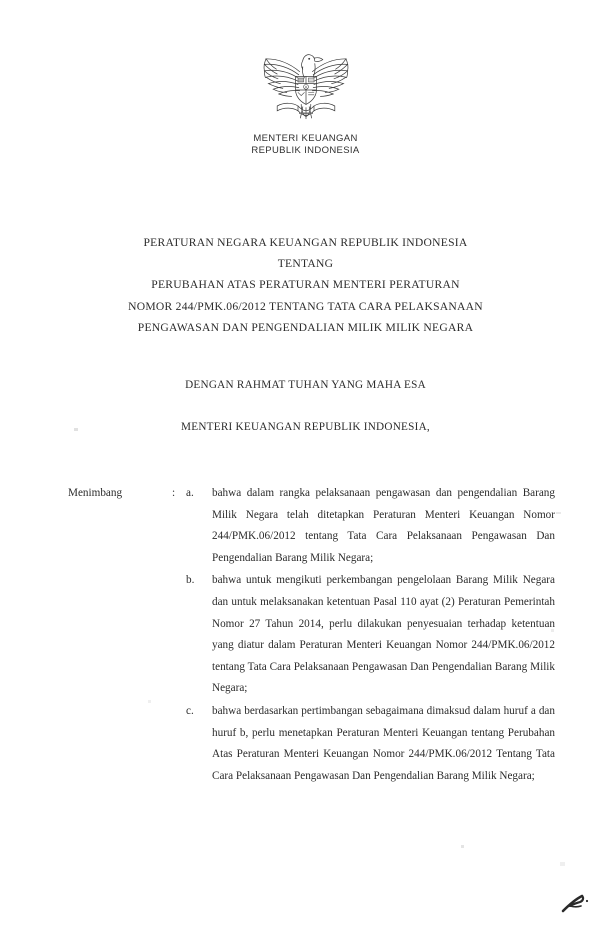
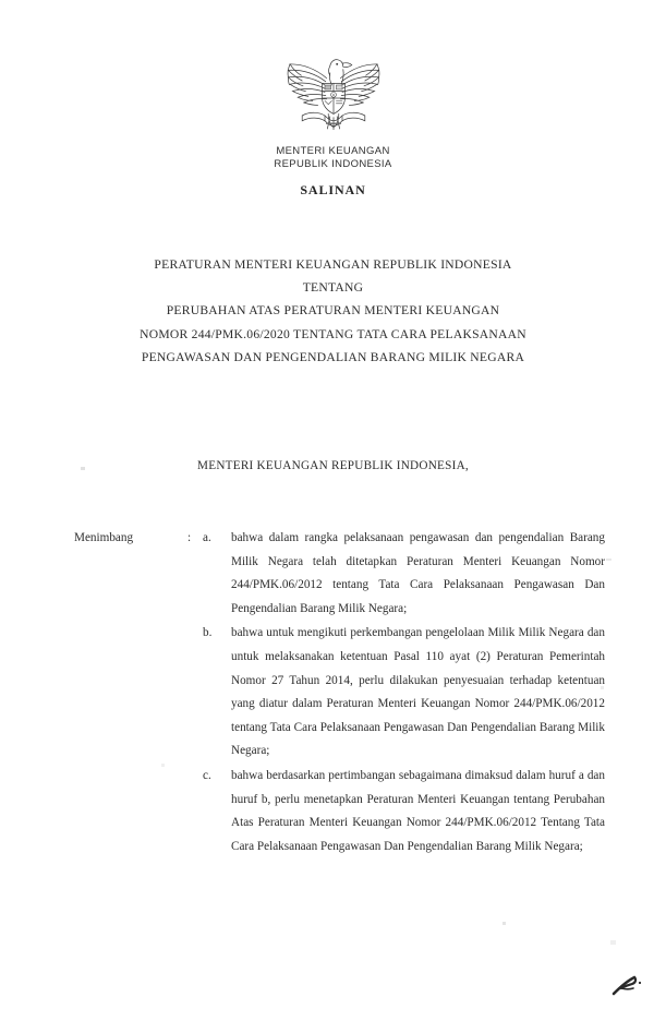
  MENTERI KEUANGAN
  REPUBLIK INDONESIA
+ SALINAN
- PERATURAN NEGARA KEUANGAN REPUBLIK INDONESIA
+ PERATURAN MENTERI KEUANGAN REPUBLIK INDONESIA
  TENTANG
- PERUBAHAN ATAS PERATURAN MENTERI PERATURAN
+ PERUBAHAN ATAS PERATURAN MENTERI KEUANGAN
- NOMOR 244/PMK.06/2012 TENTANG TATA CARA PELAKSANAAN
+ NOMOR 244/PMK.06/2020 TENTANG TATA CARA PELAKSANAAN
- PENGAWASAN DAN PENGENDALIAN MILIK MILIK NEGARA
+ PENGAWASAN DAN PENGENDALIAN BARANG MILIK NEGARA
- DENGAN RAHMAT TUHAN YANG MAHA ESA
  MENTERI KEUANGAN REPUBLIK INDONESIA,
  Menimbang
  :
  a.
  bahwa dalam rangka pelaksanaan pengawasan dan pengendalian Barang Milik Negara telah ditetapkan Peraturan Menteri Keuangan Nomor 244/PMK.06/2012 tentang Tata Cara Pelaksanaan Pengawasan Dan Pengendalian Barang Milik Negara;
  b.
- bahwa untuk mengikuti perkembangan pengelolaan Barang Milik Negara dan untuk melaksanakan ketentuan Pasal 110 ayat (2) Peraturan Pemerintah Nomor 27 Tahun 2014, perlu dilakukan penyesuaian terhadap ketentuan yang diatur dalam Peraturan Menteri Keuangan Nomor 244/PMK.06/2012 tentang Tata Cara Pelaksanaan Pengawasan Dan Pengendalian Barang Milik Negara;
+ bahwa untuk mengikuti perkembangan pengelolaan Milik Milik Negara dan untuk melaksanakan ketentuan Pasal 110 ayat (2) Peraturan Pemerintah Nomor 27 Tahun 2014, perlu dilakukan penyesuaian terhadap ketentuan yang diatur dalam Peraturan Menteri Keuangan Nomor 244/PMK.06/2012 tentang Tata Cara Pelaksanaan Pengawasan Dan Pengendalian Barang Milik Negara;
  c.
  bahwa berdasarkan pertimbangan sebagaimana dimaksud dalam huruf a dan huruf b, perlu menetapkan Peraturan Menteri Keuangan tentang Perubahan Atas Peraturan Menteri Keuangan Nomor 244/PMK.06/2012 Tentang Tata Cara Pelaksanaan Pengawasan Dan Pengendalian Barang Milik Negara;
